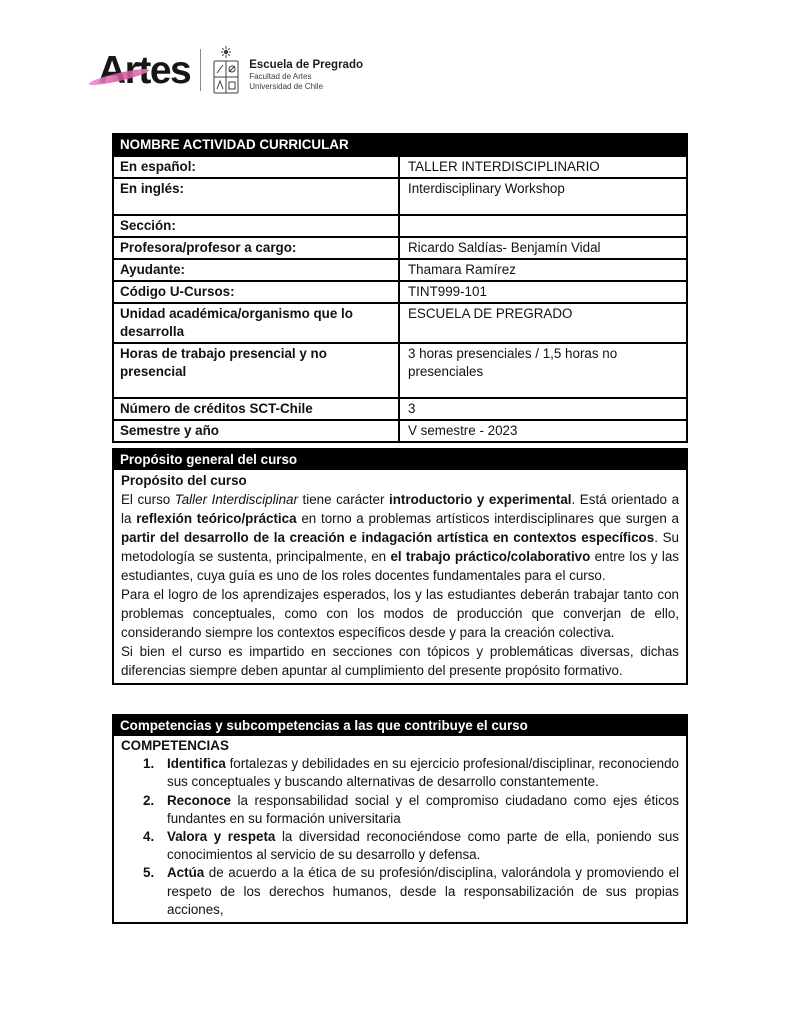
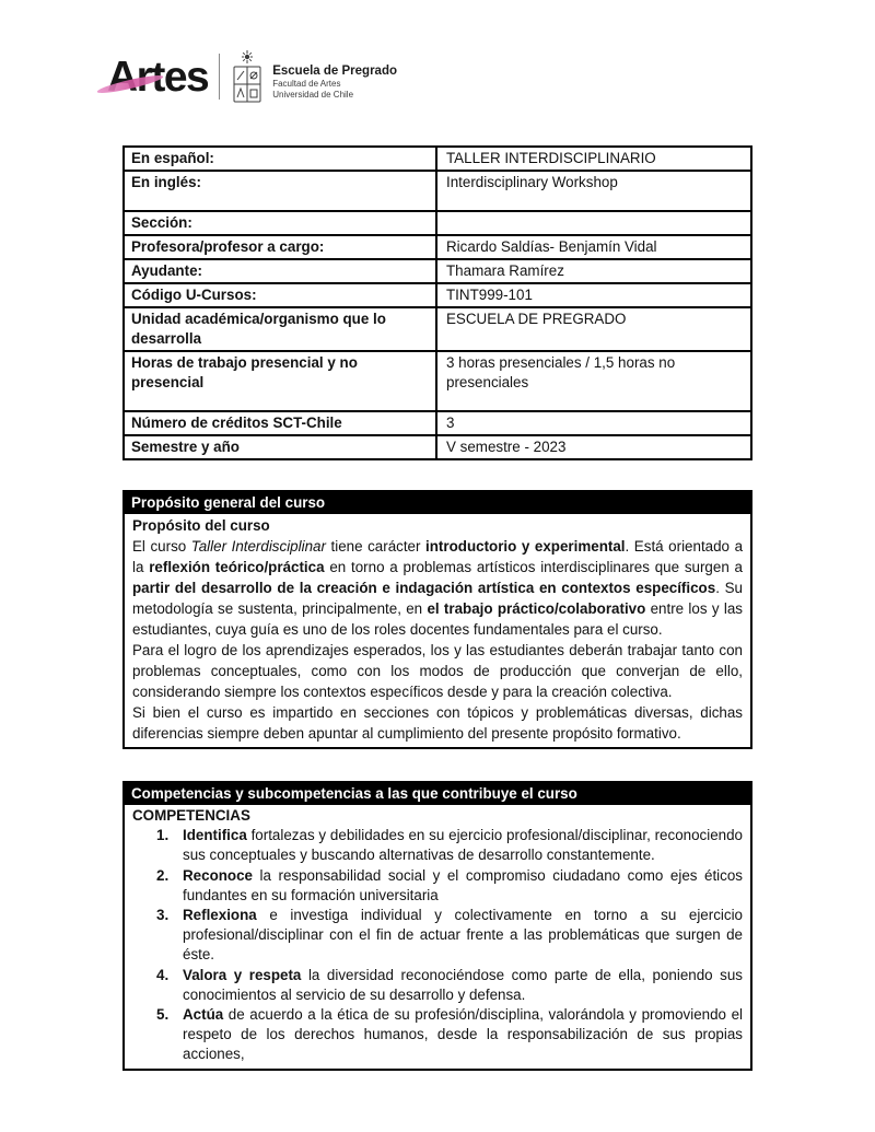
  Artes
  Escuela de Pregrado
  Facultad de Artes
  Universidad de Chile
- NOMBRE ACTIVIDAD CURRICULAR
  En español:
  TALLER INTERDISCIPLINARIO
  En inglés:
  Interdisciplinary Workshop
  Sección:
  Profesora/profesor a cargo:
  Ricardo Saldías- Benjamín Vidal
  Ayudante:
  Thamara Ramírez
  Código U-Cursos:
  TINT999-101
  Unidad académica/organismo que lo desarrolla
  ESCUELA DE PREGRADO
  Horas de trabajo presencial y no presencial
  3 horas presenciales / 1,5 horas no presenciales
  Número de créditos SCT-Chile
  3
  Semestre y año
  V semestre - 2023
  Propósito general del curso
  Propósito del curso
  El curso Taller Interdisciplinar tiene carácter introductorio y experimental. Está orientado a la reflexión teórico/práctica en torno a problemas artísticos interdisciplinares que surgen a partir del desarrollo de la creación e indagación artística en contextos específicos. Su metodología se sustenta, principalmente, en el trabajo práctico/colaborativo entre los y las estudiantes, cuya guía es uno de los roles docentes fundamentales para el curso.
  Para el logro de los aprendizajes esperados, los y las estudiantes deberán trabajar tanto con problemas conceptuales, como con los modos de producción que converjan de ello, considerando siempre los contextos específicos desde y para la creación colectiva.
  Si bien el curso es impartido en secciones con tópicos y problemáticas diversas, dichas diferencias siempre deben apuntar al cumplimiento del presente propósito formativo.
  Competencias y subcompetencias a las que contribuye el curso
  COMPETENCIAS
  1.
  Identifica fortalezas y debilidades en su ejercicio profesional/disciplinar, reconociendo sus conceptuales y buscando alternativas de desarrollo constantemente.
  2.
  Reconoce la responsabilidad social y el compromiso ciudadano como ejes éticos fundantes en su formación universitaria
+ 3.
+ Reflexiona e investiga individual y colectivamente en torno a su ejercicio profesional/disciplinar con el fin de actuar frente a las problemáticas que surgen de éste.
  4.
  Valora y respeta la diversidad reconociéndose como parte de ella, poniendo sus conocimientos al servicio de su desarrollo y defensa.
  5.
  Actúa de acuerdo a la ética de su profesión/disciplina, valorándola y promoviendo el respeto de los derechos humanos, desde la responsabilización de sus propias acciones,
